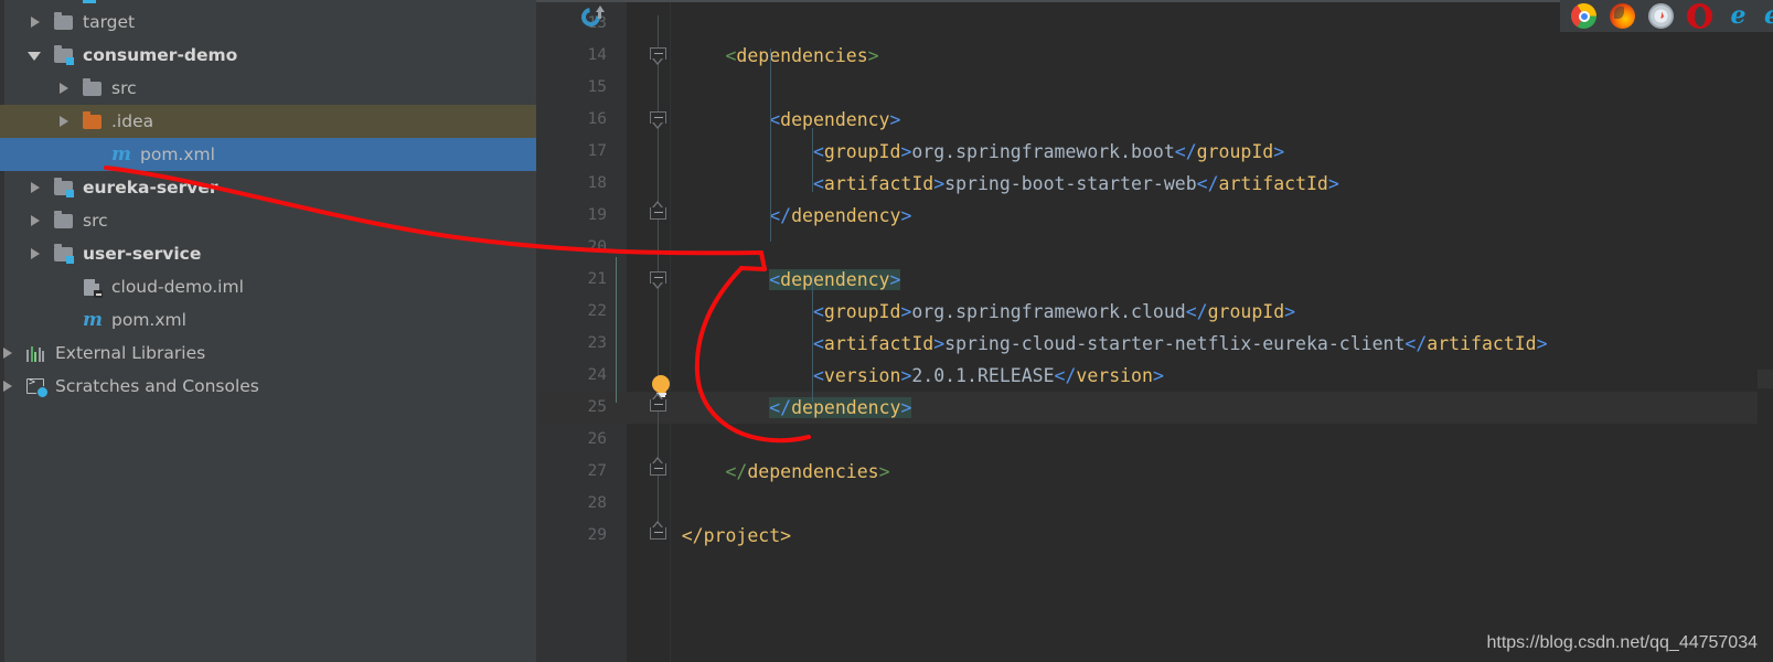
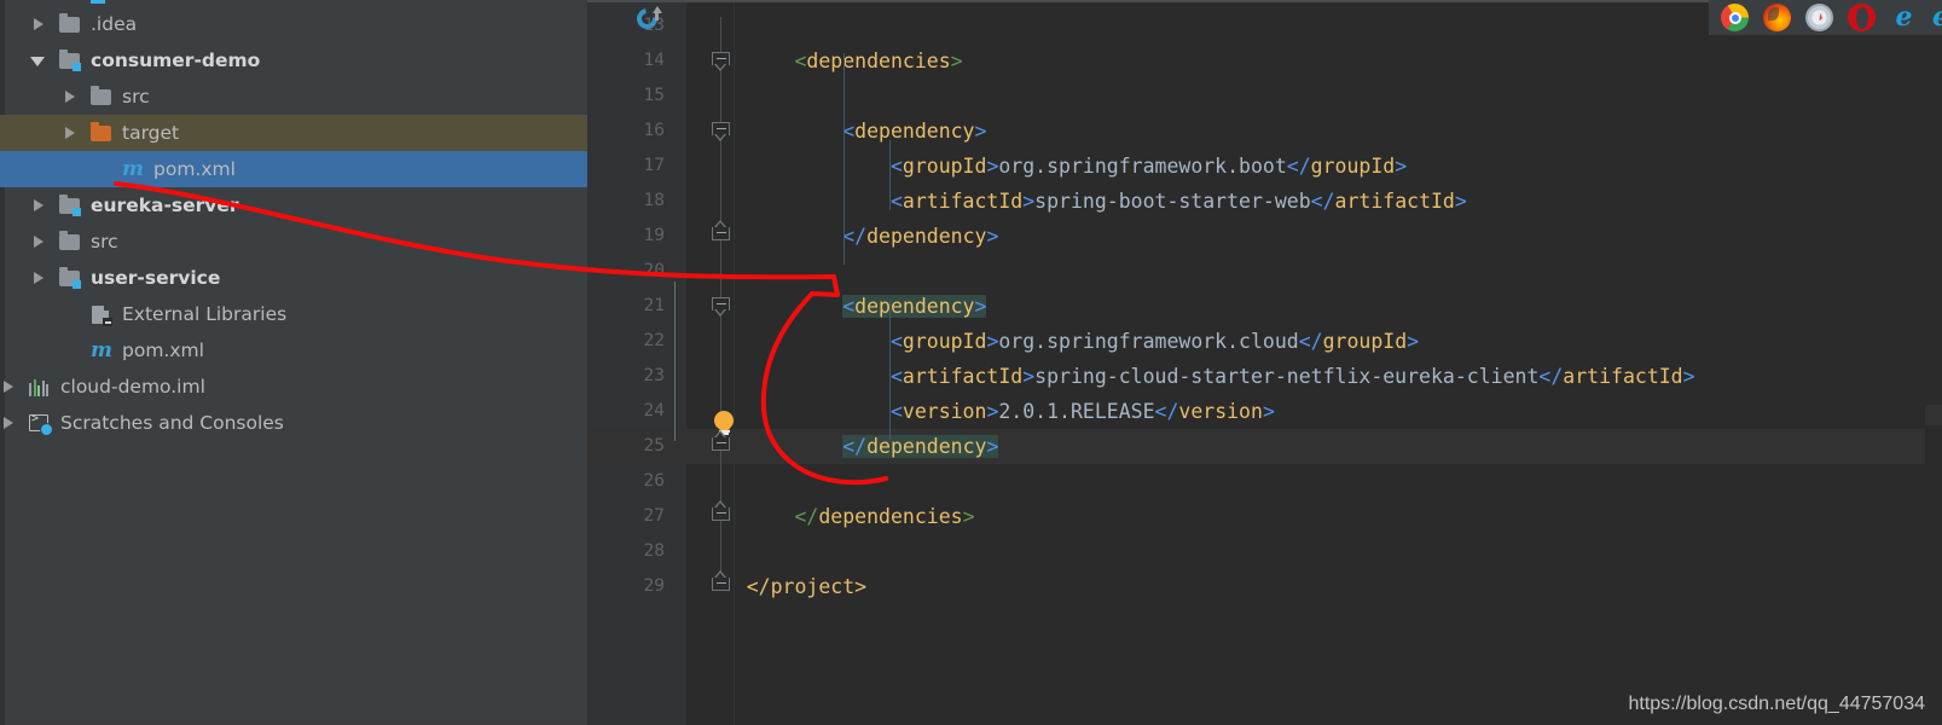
- target
+ .idea
  consumer-demo
  src
- .idea
+ target
  m
  pom.xml
  eureka-serve
  src
  user-service
- cloud-demo.iml
+ External Libraries
  m
  pom.xml
- External Libraries
+ cloud-demo.iml
  Scratches and Consoles
  13
  14
  <dependencies>
  15
  16
  <dependency>
  17
  <groupId>org.springframework.boot</groupId>
  18
  <artifactId>spring-boot-starter-web</artifactId>
  19
  </dependency>
  20
  21
  <dependency>
  22
  <groupId>org.springframework.cloud</groupId>
  23
  <artifactId>spring-cloud-starter-netflix-eureka-client</artifactId>
  24
  <version>2.0.1.RELEASE</version>
  25
  </dependency>
  26
  27
  </dependencies>
  28
  29
  </project>
  e
  e
  https://blog.csdn.net/qq_44757034
